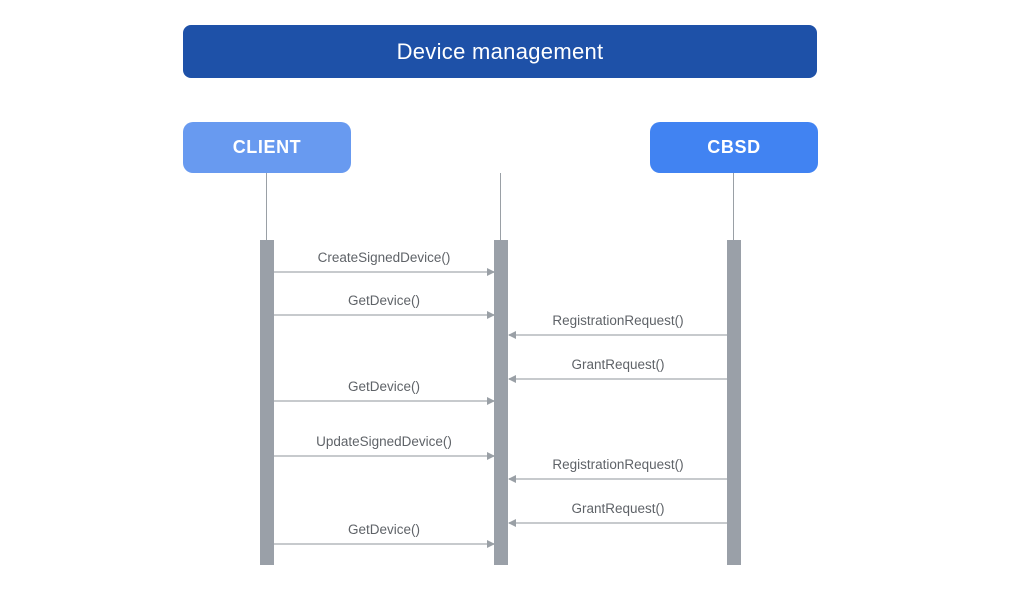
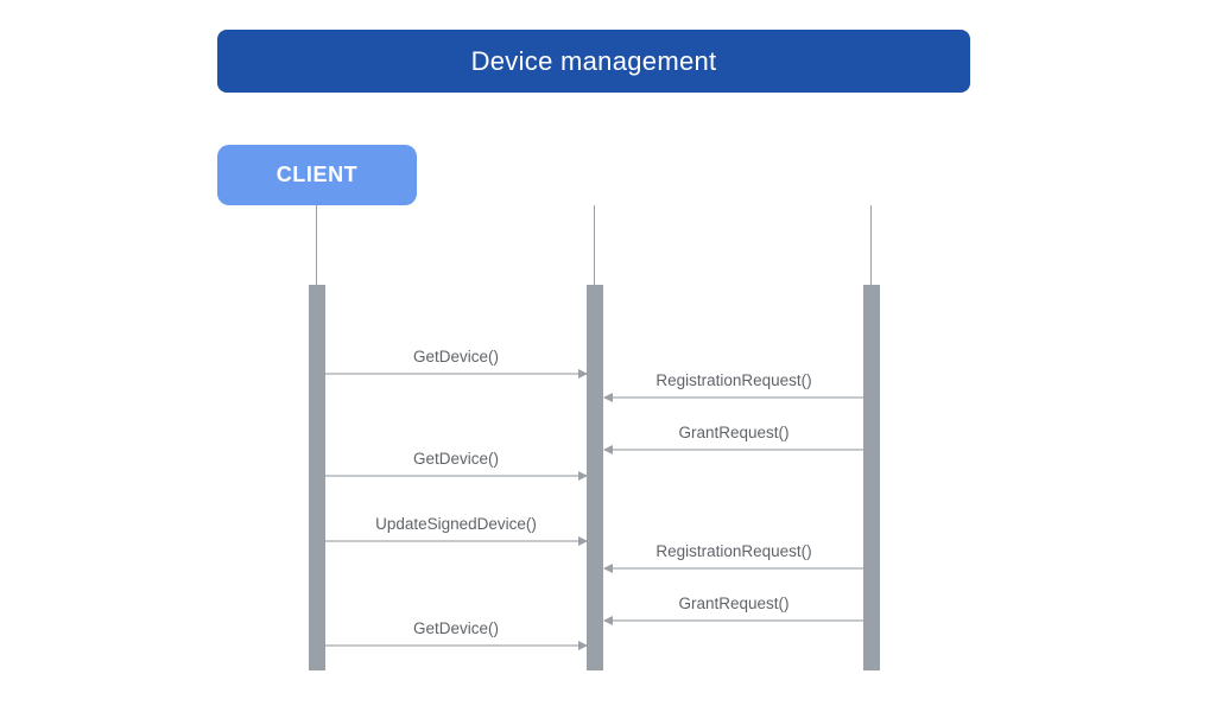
  Device management
  CLIENT
- CBSD
- CreateSignedDevice()
  GetDevice()
  RegistrationRequest()
  GrantRequest()
  GetDevice()
  UpdateSignedDevice()
  RegistrationRequest()
  GrantRequest()
  GetDevice()
